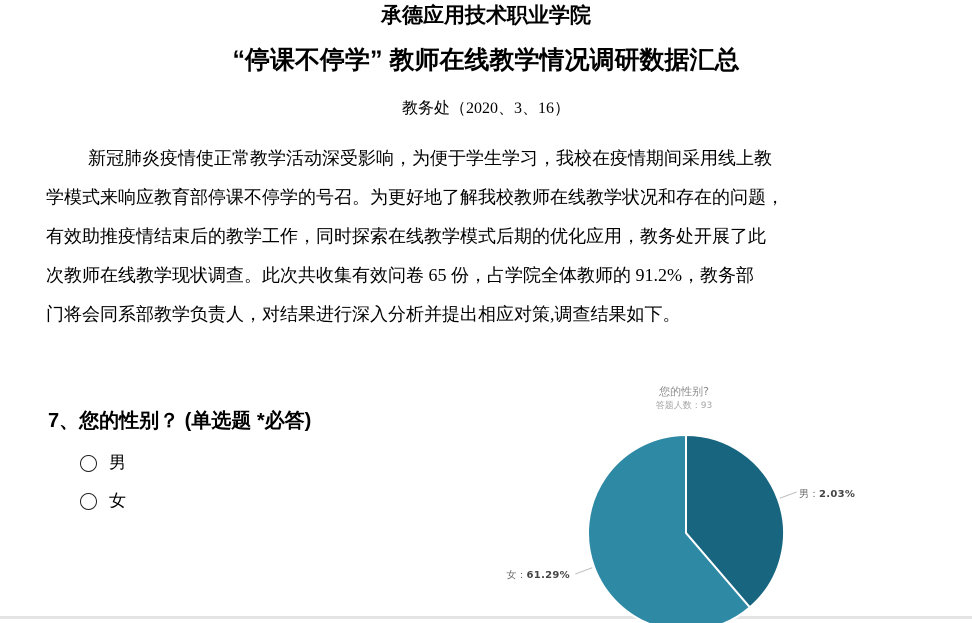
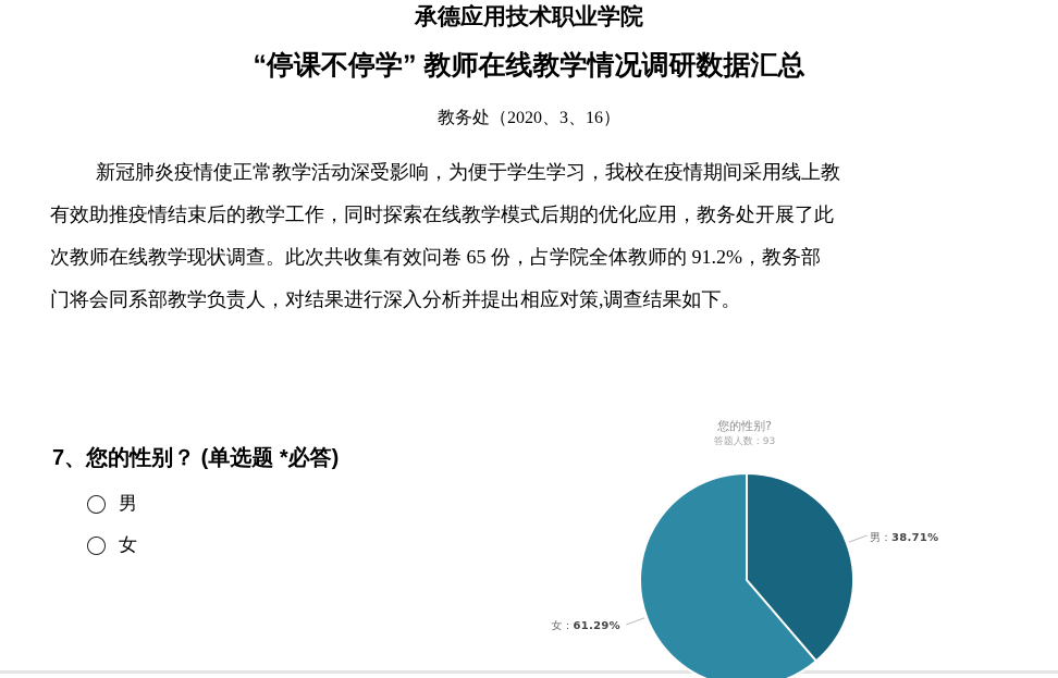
  承德应用技术职业学院
  “停课不停学” 教师在线教学情况调研数据汇总
  教务处（2020、3、16）
  新冠肺炎疫情使正常教学活动深受影响，为便于学生学习，我校在疫情期间采用线上教
- 学模式来响应教育部停课不停学的号召。为更好地了解我校教师在线教学状况和存在的问题，
  有效助推疫情结束后的教学工作，同时探索在线教学模式后期的优化应用，教务处开展了此
  次教师在线教学现状调查。此次共收集有效问卷 65 份，占学院全体教师的 91.2%，教务部
  门将会同系部教学负责人，对结果进行深入分析并提出相应对策,调查结果如下。
  7、您的性别？ (单选题 *必答)
  男
  女
  您的性别?
  答题人数：93
- 男：2.03%
+ 男：38.71%
  女：61.29%
